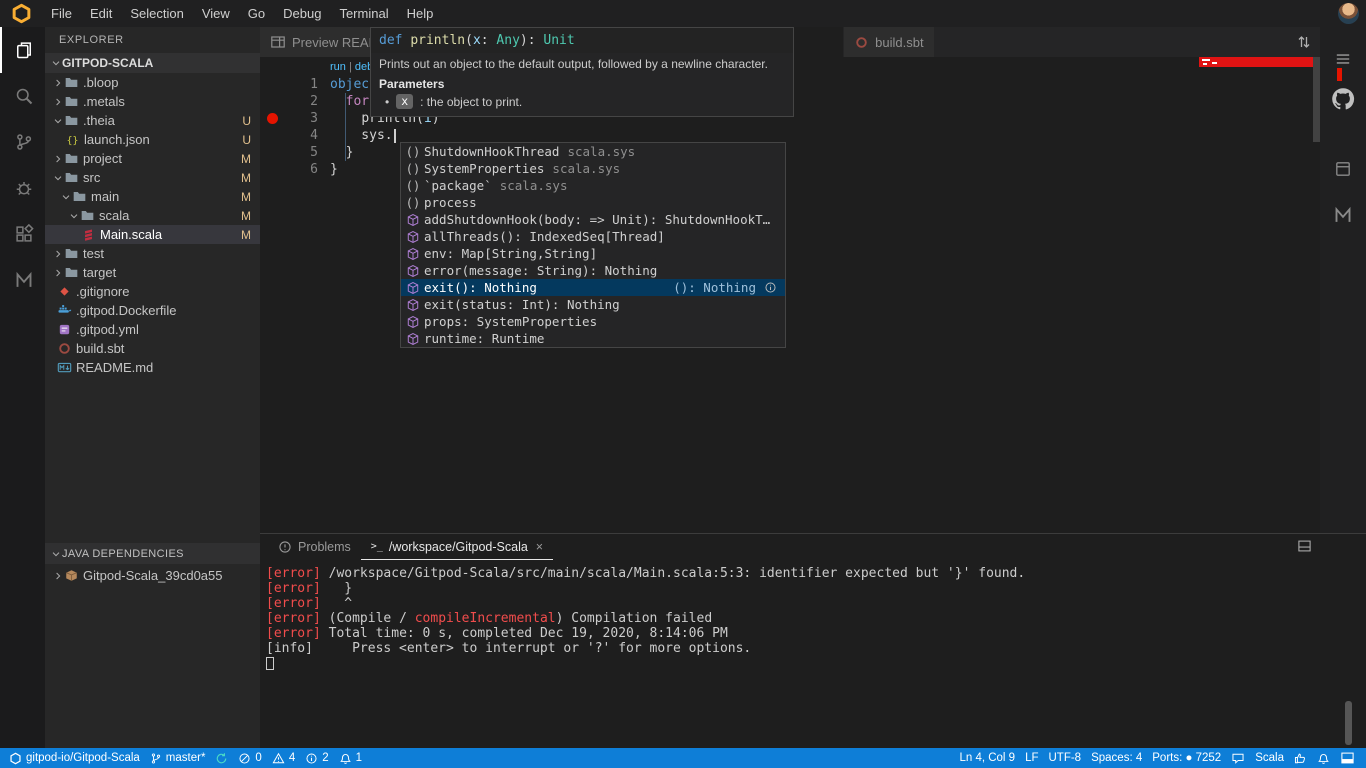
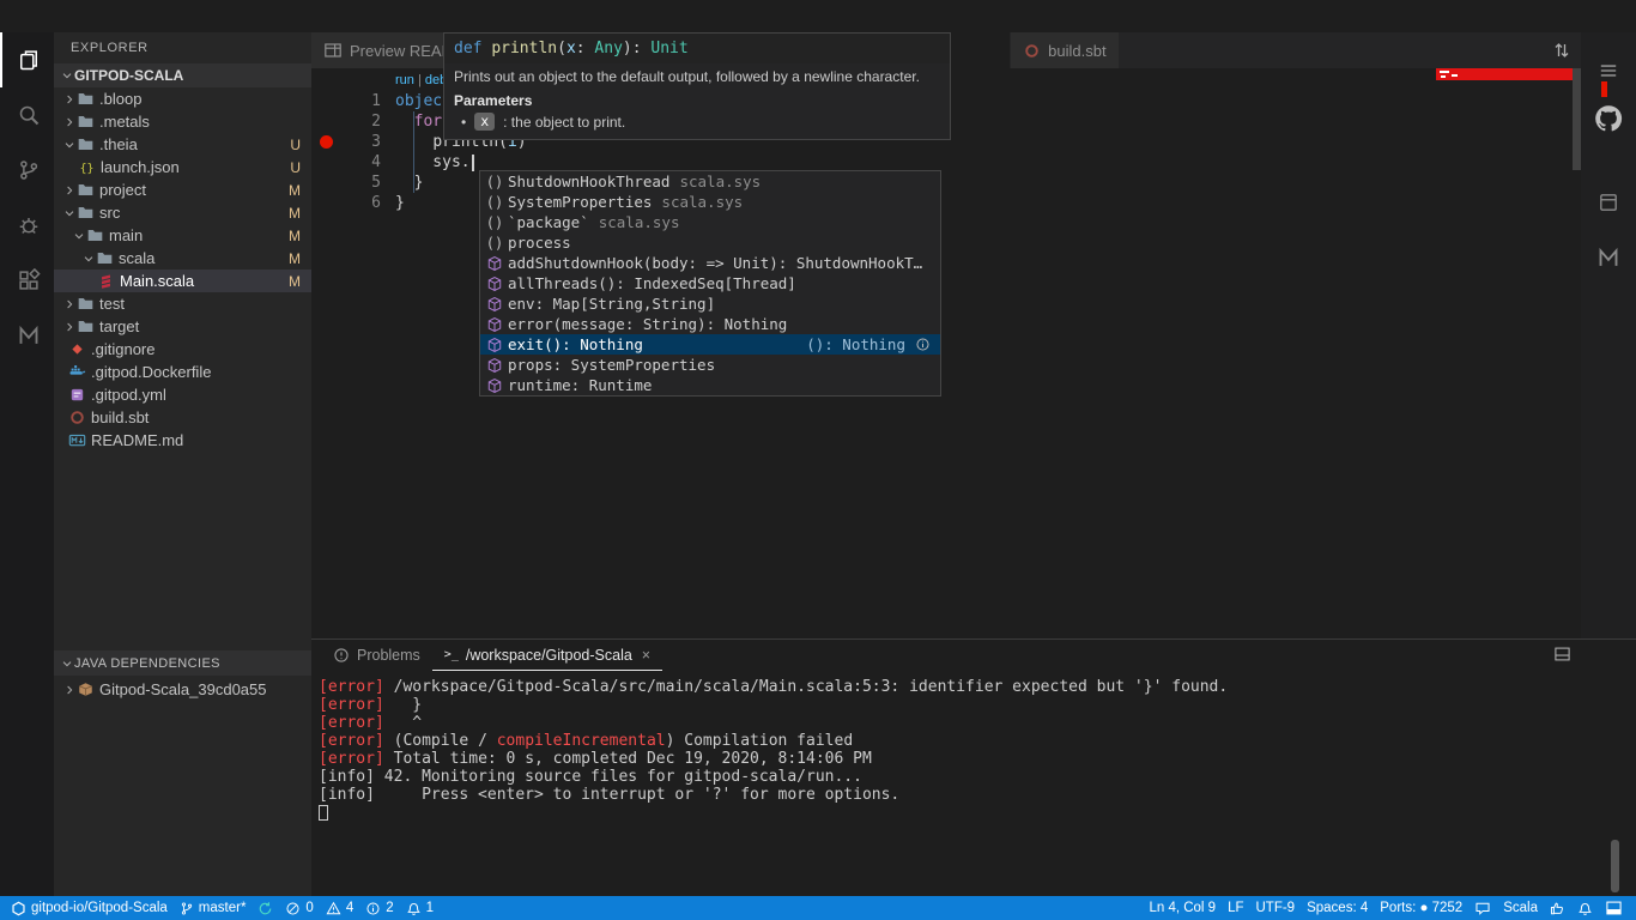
- File
- Edit
- Selection
- View
- Go
- Debug
- Terminal
- Help
  EXPLORER
  GITPOD-SCALA
  .bloop
  .metals
  .theia
  U
  {}
  launch.json
  U
  project
  M
  src
  M
  main
  M
  scala
  M
  Main.scala
  M
  test
  target
  .gitignore
  .gitpod.Dockerfile
  .gitpod.yml
  build.sbt
  README.md
  JAVA DEPENDENCIES
  Gitpod-Scala_39cd0a55
  build.sbt
  1
  2
  3
  4
  5
  6
  println(i)
  sys.
  }
  }
  Problems
  >_
  /workspace/Gitpod-Scala
  ×
  [error] /workspace/Gitpod-Scala/src/main/scala/Main.scala:5:3: identifier expected but '}' found.
  [error] }
  [error] ^
  [error] (Compile / compileIncremental) Compilation failed
  [error] Total time: 0 s, completed Dec 19, 2020, 8:14:06 PM
+ [info] 42. Monitoring source files for gitpod-scala/run...
  [info] Press <enter> to interrupt or '?' for more options.
  def println(x: Any): Unit
  Prints out an object to the default output, followed by a newline character.
  Parameters
  •
  x
  : the object to print.
  ()
  ShutdownHookThread
  scala.sys
  ()
  SystemProperties
  scala.sys
  ()
  `package`
  scala.sys
  ()
  process
  addShutdownHook(body: => Unit): ShutdownHookT…
  allThreads(): IndexedSeq[Thread]
  env: Map[String,String]
  error(message: String): Nothing
  exit(): Nothing
  (): Nothing
- exit(status: Int): Nothing
  props: SystemProperties
  runtime: Runtime
  gitpod-io/Gitpod-Scala
  master*
  0
  4
  2
  1
  Ln 4, Col 9
  LF
- UTF-8
+ UTF-9
  Spaces: 4
  Ports: ● 7252
  Scala
